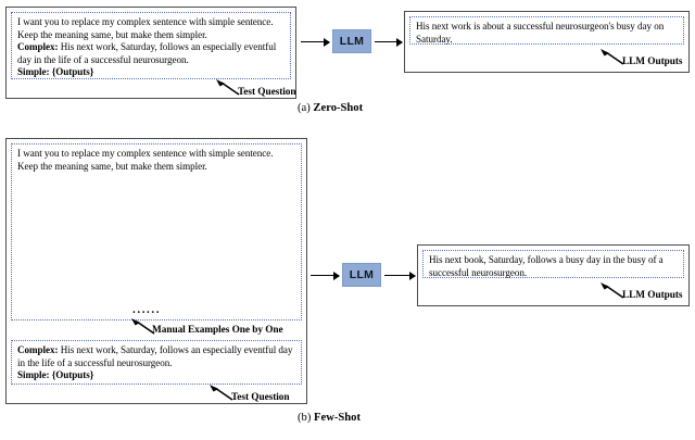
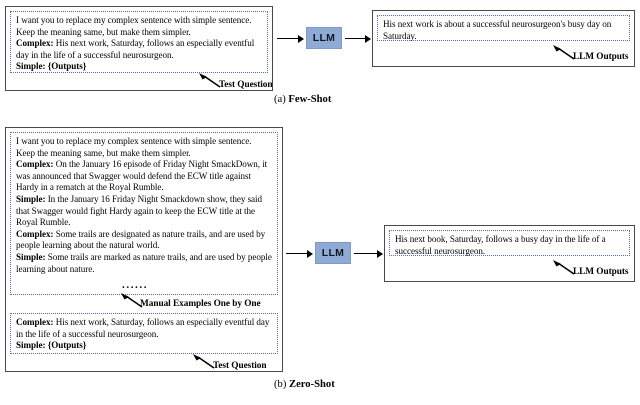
  I want you to replace my complex sentence with simple sentence.
  Keep the meaning same, but make them simpler.
  Complex: His next work, Saturday, follows an especially eventful day in the life of a successful neurosurgeon.
  Simple: {Outputs}
  Test Question
  LLM
  His next work is about a successful neurosurgeon's busy day on Saturday.
  LLM Outputs
- (a) Zero-Shot
+ (a) Few-Shot
  I want you to replace my complex sentence with simple sentence.
  Keep the meaning same, but make them simpler.
+ Complex: On the January 16 episode of Friday Night SmackDown, it was announced that Swagger would defend the ECW title against Hardy in a rematch at the Royal Rumble.
+ Simple: In the January 16 Friday Night Smackdown show, they said that Swagger would fight Hardy again to keep the ECW title at the Royal Rumble.
+ Complex: Some trails are designated as nature trails, and are used by people learning about the natural world.
+ Simple: Some trails are marked as nature trails, and are used by people learning about nature.
  ......
  Manual Examples One by One
  Complex: His next work, Saturday, follows an especially eventful day in the life of a successful neurosurgeon.
  Simple: {Outputs}
  Test Question
  LLM
- His next book, Saturday, follows a busy day in the busy of a successful neurosurgeon.
+ His next book, Saturday, follows a busy day in the life of a successful neurosurgeon.
  LLM Outputs
- (b) Few-Shot
+ (b) Zero-Shot
